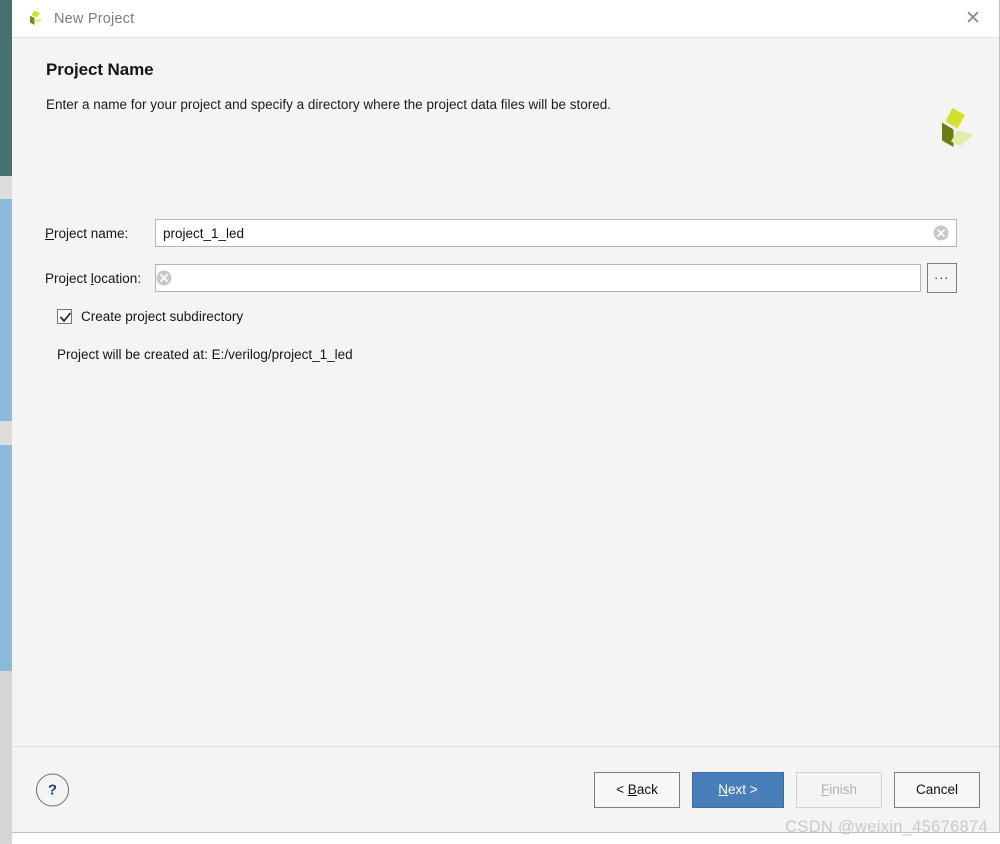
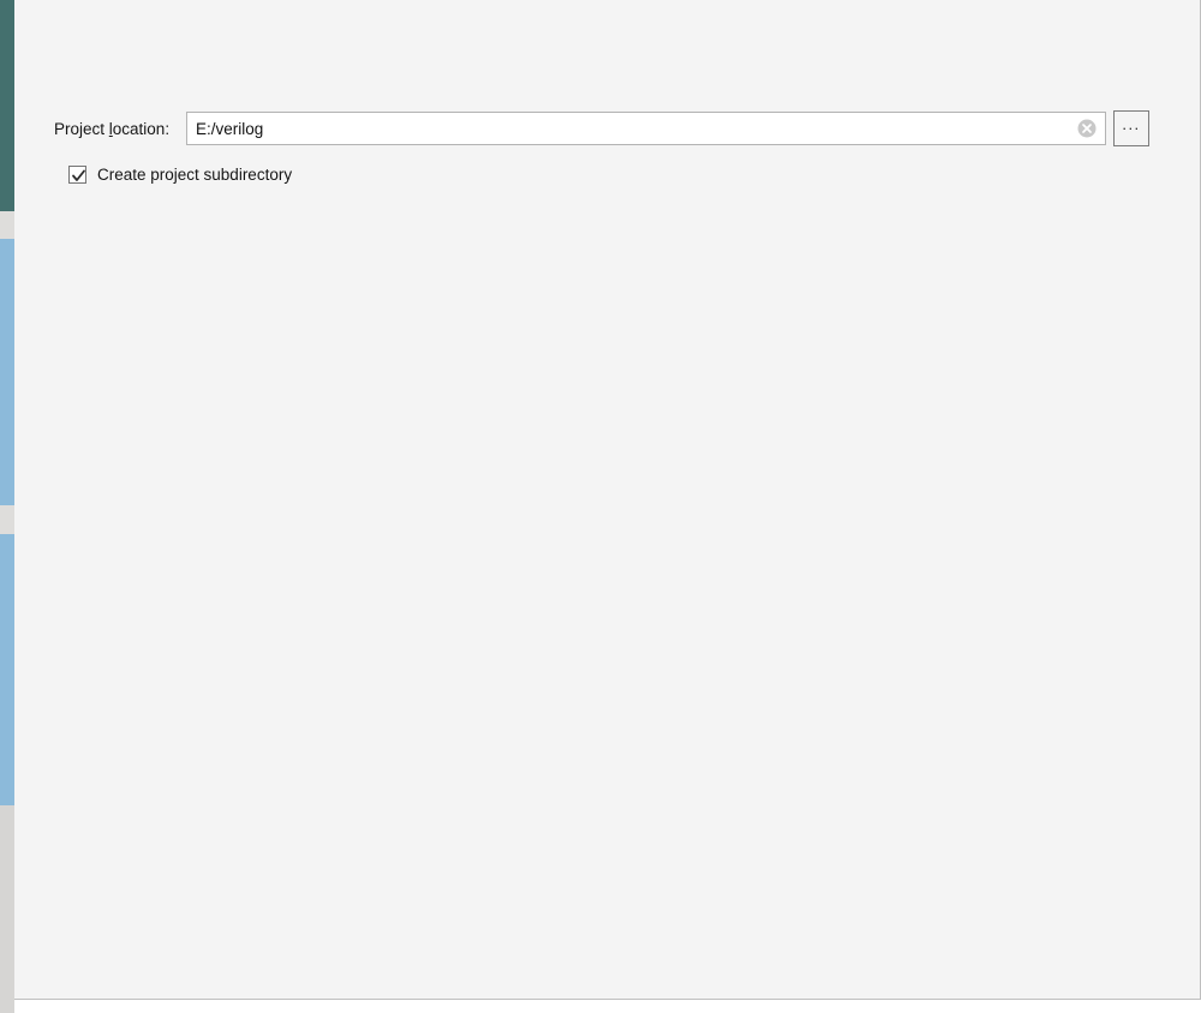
- New Project
- ✕
- Project Name
- Enter a name for your project and specify a directory where the project data files will be stored.
- Project name:
- project_1_led
  Project location:
+ E:/verilog
  ...
  Create project subdirectory
- Project will be created at: E:/verilog/project_1_led
- ?
- < Back
- Next >
- Finish
- Cancel
- CSDN @weixin_45676874
